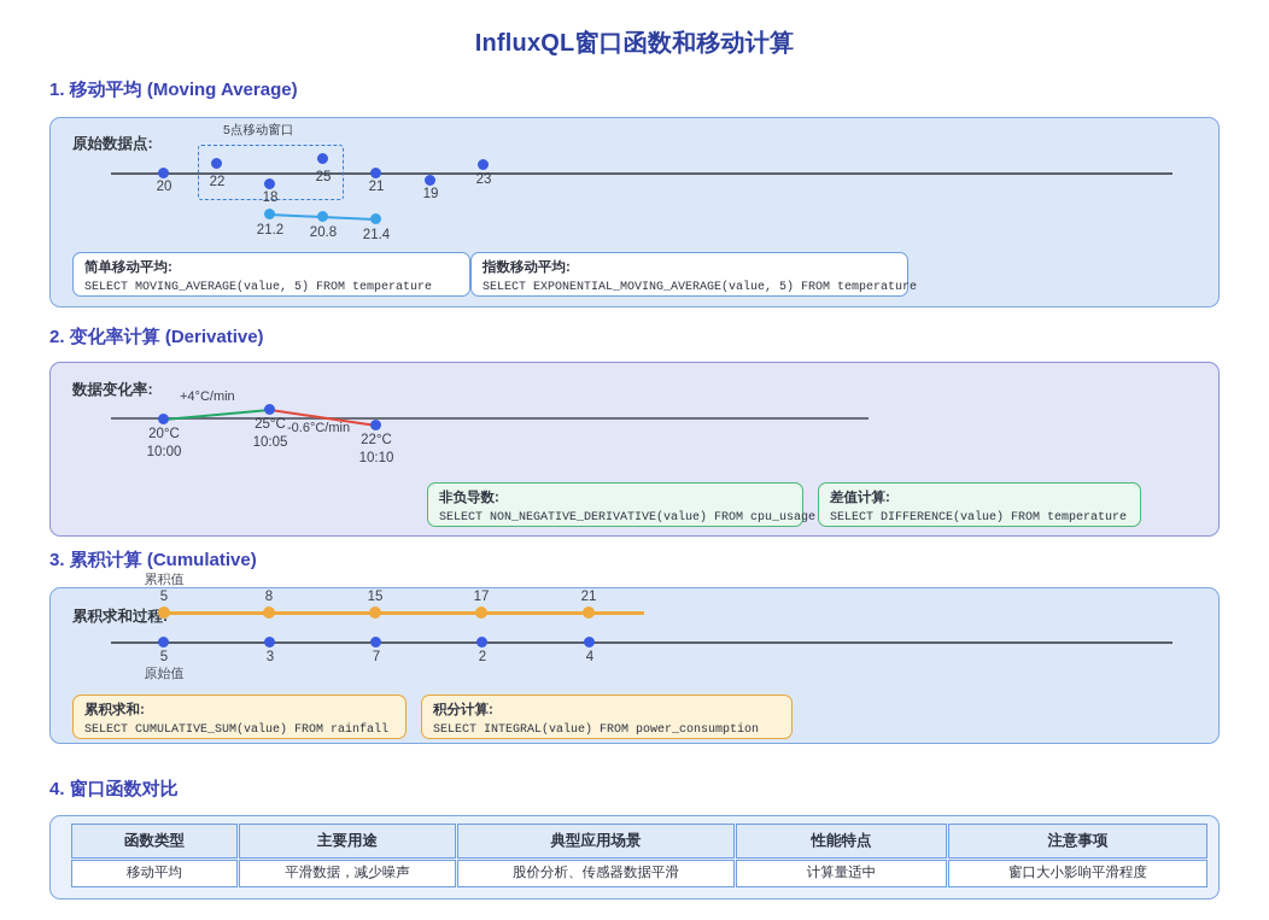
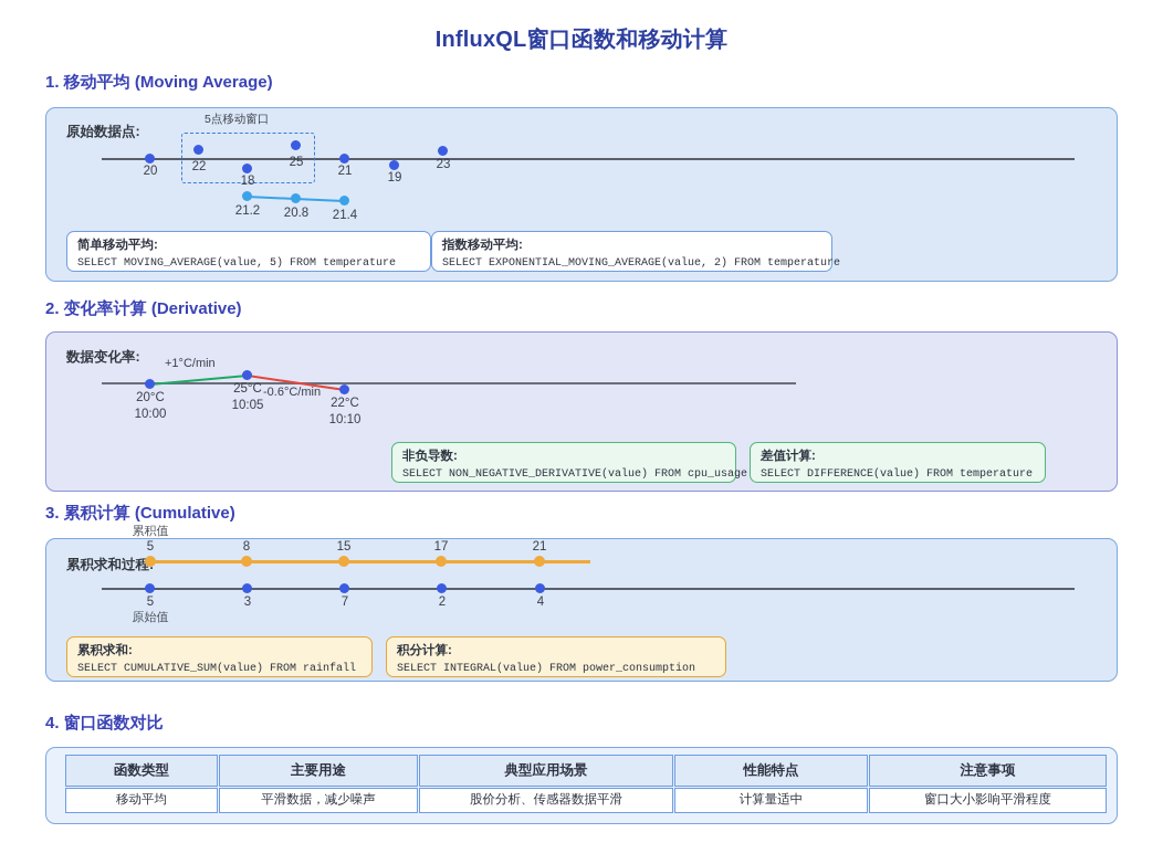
  InfluxQL窗口函数和移动计算
  1. 移动平均 (Moving Average)
  原始数据点:
  5点移动窗口
  20
  22
  18
  25
  21
  19
  23
  21.2
  20.8
  21.4
  简单移动平均:
  SELECT MOVING_AVERAGE(value, 5) FROM temperature
  指数移动平均:
- SELECT EXPONENTIAL_MOVING_AVERAGE(value, 5) FROM temperature
+ SELECT EXPONENTIAL_MOVING_AVERAGE(value, 2) FROM temperature
  2. 变化率计算 (Derivative)
  数据变化率:
- +4°C/min
+ +1°C/min
  -0.6°C/min
  20°C
  10:00
  25°C
  10:05
  22°C
  10:10
  非负导数:
  SELECT NON_NEGATIVE_DERIVATIVE(value) FROM cpu_usage
  差值计算:
  SELECT DIFFERENCE(value) FROM temperature
  3. 累积计算 (Cumulative)
  累积值
  累积求和过程
  5
  8
  15
  17
  21
  5
  3
  7
  2
  4
  原始值
  累积求和:
  SELECT CUMULATIVE_SUM(value) FROM rainfall
  积分计算:
  SELECT INTEGRAL(value) FROM power_consumption
  4. 窗口函数对比
  函数类型	主要用途	典型应用场景	性能特点	注意事项
  移动平均	平滑数据，减少噪声	股价分析、传感器数据平滑	计算量适中	窗口大小影响平滑程度
